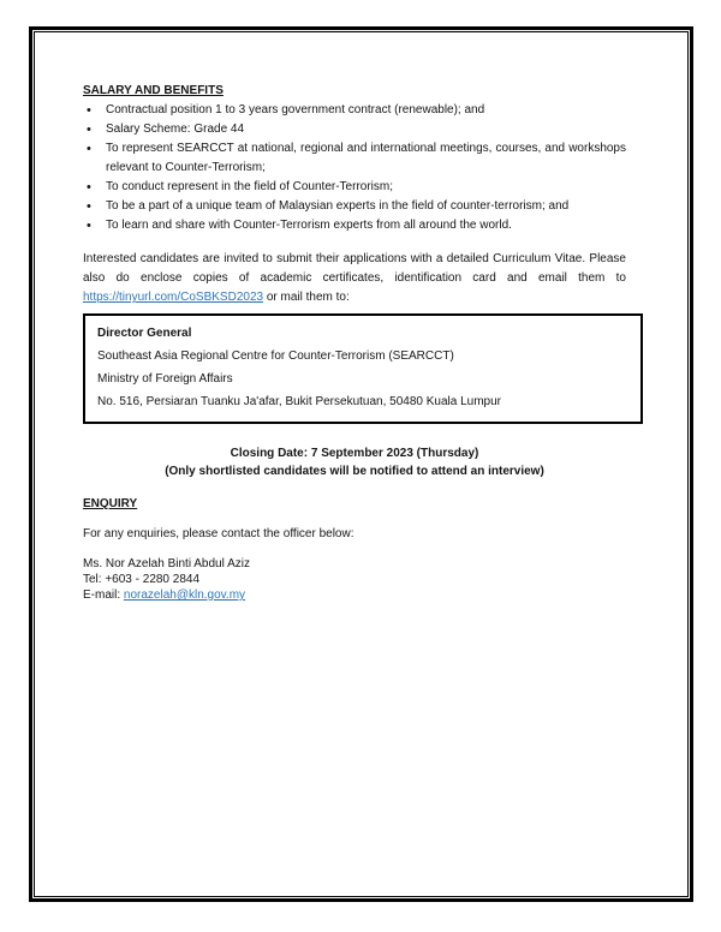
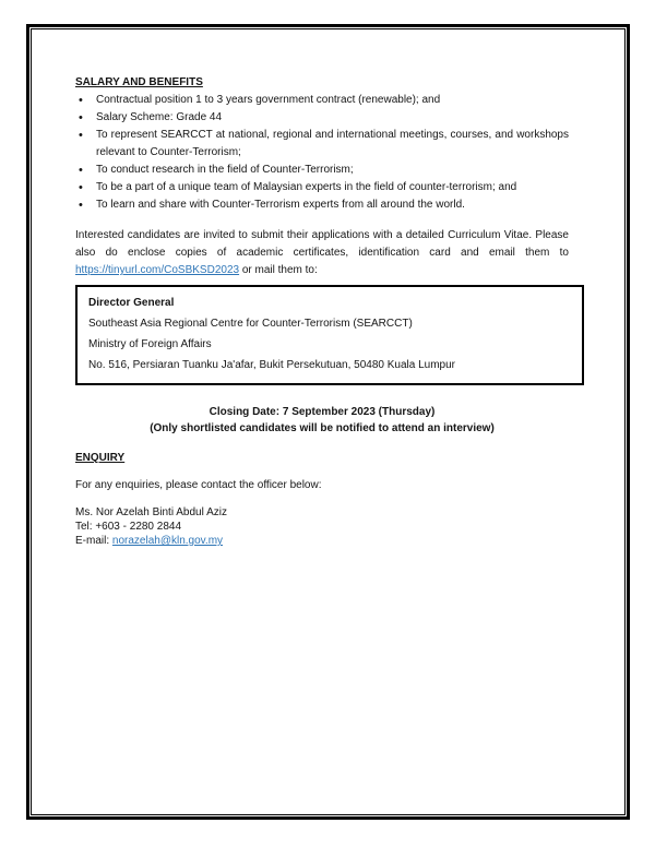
  SALARY AND BENEFITS
  Contractual position 1 to 3 years government contract (renewable); and
  Salary Scheme: Grade 44
  To represent SEARCCT at national, regional and international meetings, courses, and workshops relevant to Counter-Terrorism;
- To conduct represent in the field of Counter-Terrorism;
+ To conduct research in the field of Counter-Terrorism;
  To be a part of a unique team of Malaysian experts in the field of counter-terrorism; and
  To learn and share with Counter-Terrorism experts from all around the world.
  Interested candidates are invited to submit their applications with a detailed Curriculum Vitae. Please also do enclose copies of academic certificates, identification card and email them to https://tinyurl.com/CoSBKSD2023 or mail them to:
  Director General
  Southeast Asia Regional Centre for Counter-Terrorism (SEARCCT)
  Ministry of Foreign Affairs
  No. 516, Persiaran Tuanku Ja'afar, Bukit Persekutuan, 50480 Kuala Lumpur
  Closing Date: 7 September 2023 (Thursday)
  (Only shortlisted candidates will be notified to attend an interview)
  ENQUIRY
  For any enquiries, please contact the officer below:
  Ms. Nor Azelah Binti Abdul Aziz
  Tel: +603 - 2280 2844
  E-mail: norazelah@kln.gov.my
